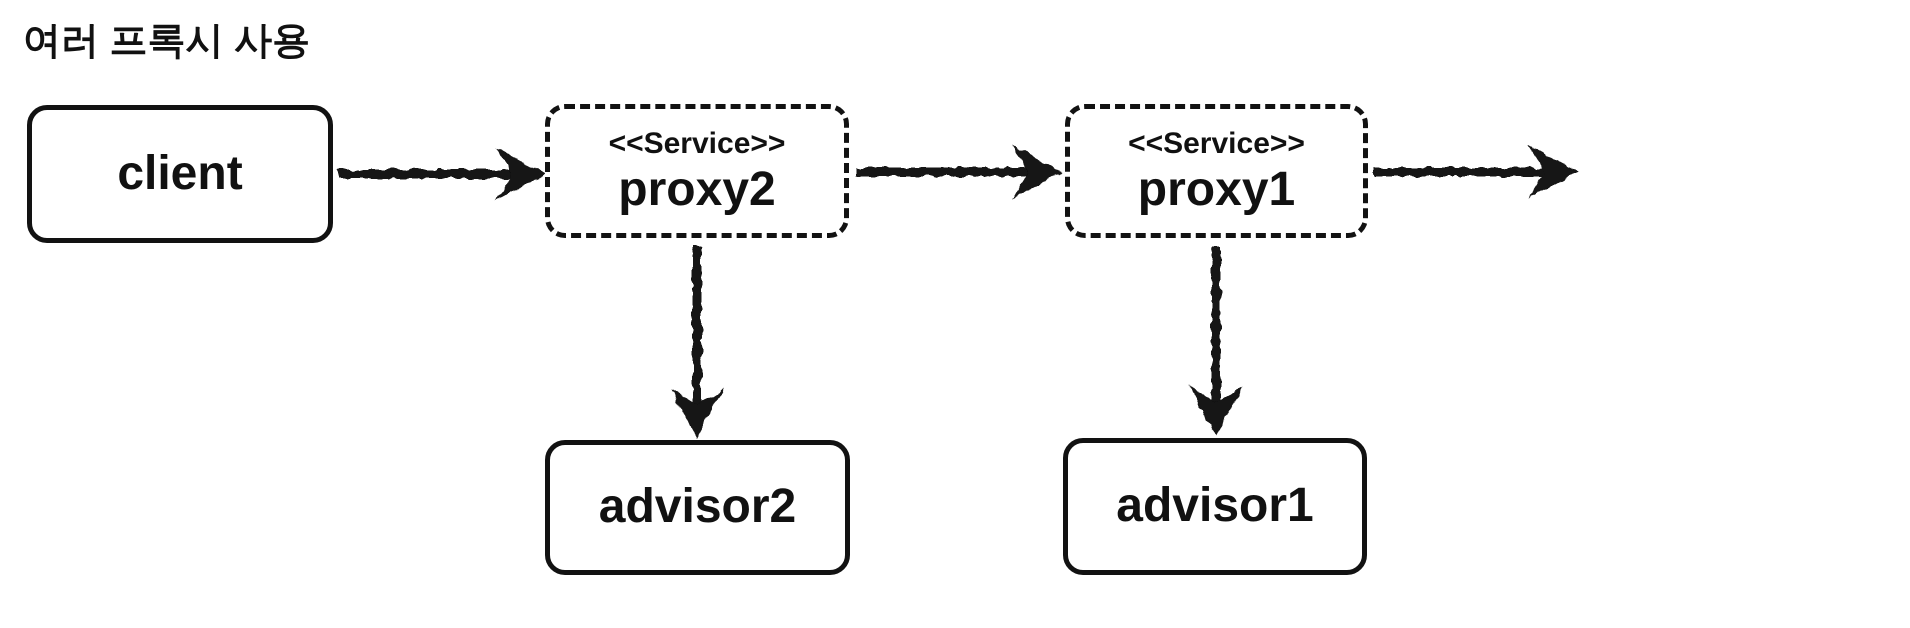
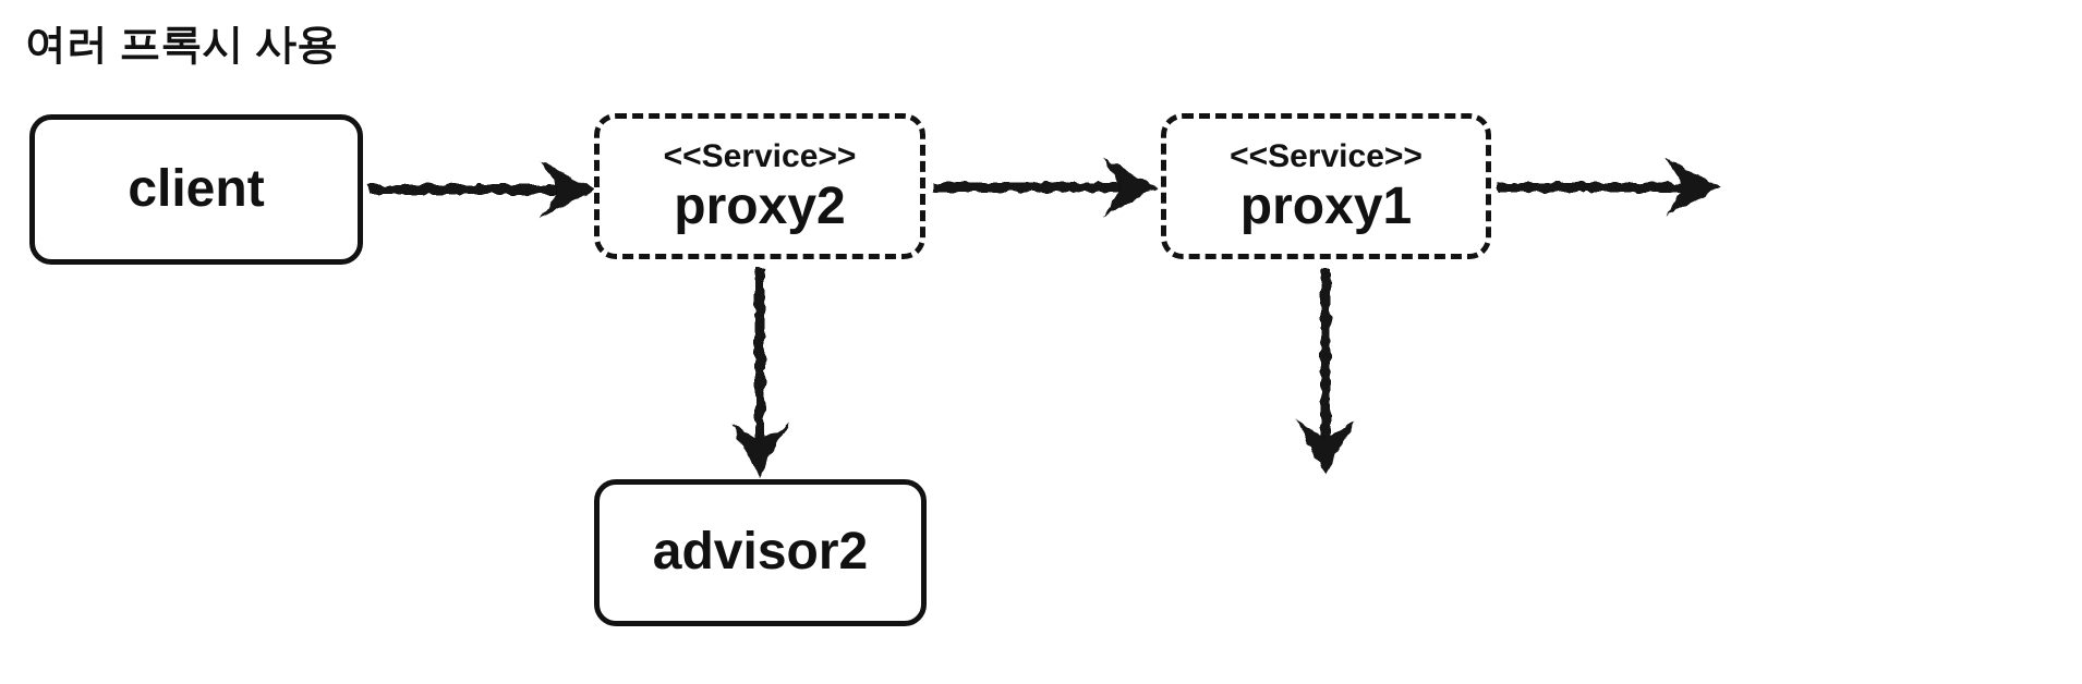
  여러 프록시 사용
  client
  <<Service>>
  proxy2
  <<Service>>
  proxy1
  advisor2
- advisor1
